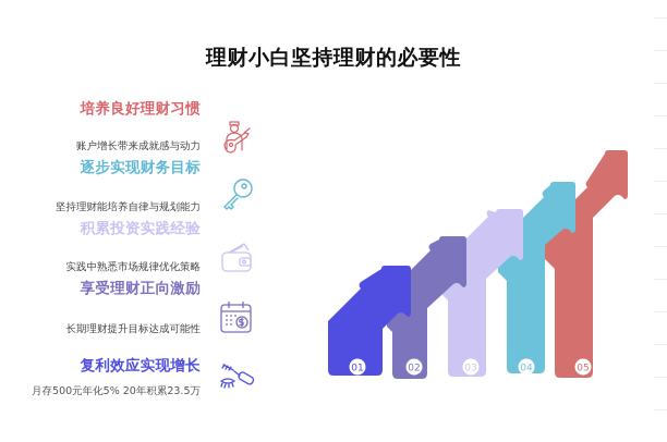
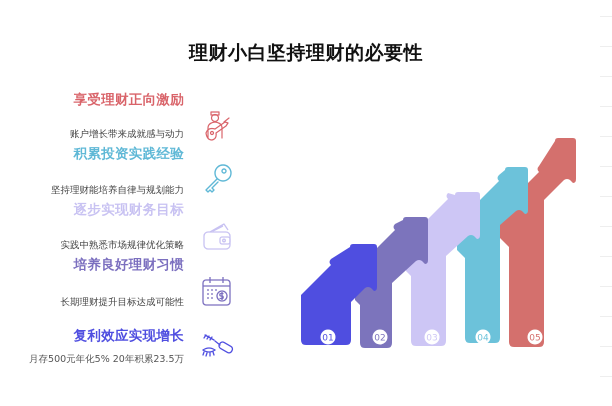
  理财小白坚持理财的必要性
- 培养良好理财习惯
+ 享受理财正向激励
  账户增长带来成就感与动力
- 逐步实现财务目标
+ 积累投资实践经验
  坚持理财能培养自律与规划能力
- 积累投资实践经验
+ 逐步实现财务目标
  实践中熟悉市场规律优化策略
- 享受理财正向激励
+ 培养良好理财习惯
  长期理财提升目标达成可能性
  复利效应实现增长
  月存500元年化5% 20年积累23.5万
  01
  02
  03
  04
  05
